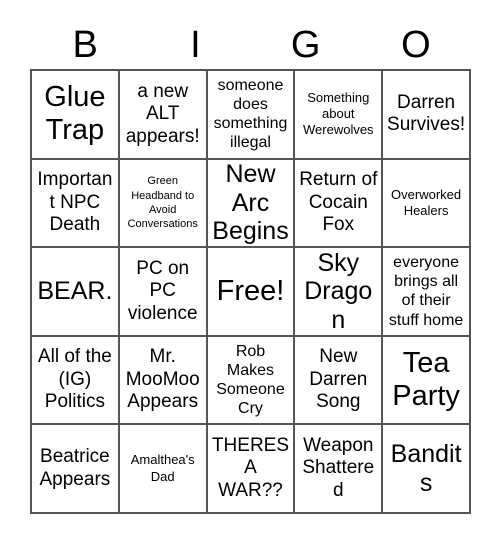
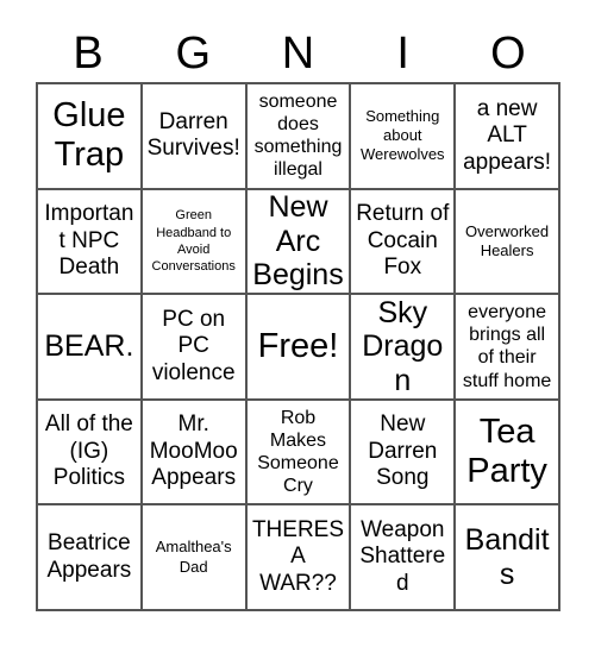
  B
- I
+ G
+ N
- G
+ I
  O
  Glue Trap
- a new ALT appears!
+ Darren Survives!
  someone does something illegal
  Something about Werewolves
- Darren Survives!
+ a new ALT appears!
  Important NPC Death
  Green Headband to Avoid Conversations
  New Arc Begins
  Return of Cocain Fox
  Overworked Healers
  BEAR.
  PC on PC violence
  Free!
  Sky Dragon
  everyone brings all of their stuff home
  All of the (IG) Politics
  Mr. MooMoo Appears
  Rob Makes Someone Cry
  New Darren Song
  Tea Party
  Beatrice Appears
  Amalthea's Dad
  THERES A WAR??
  Weapon Shattered
  Bandits
